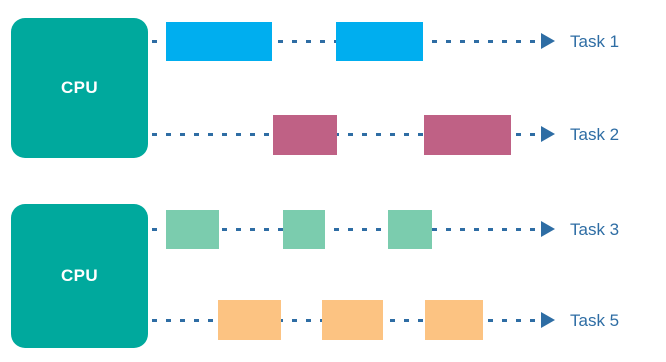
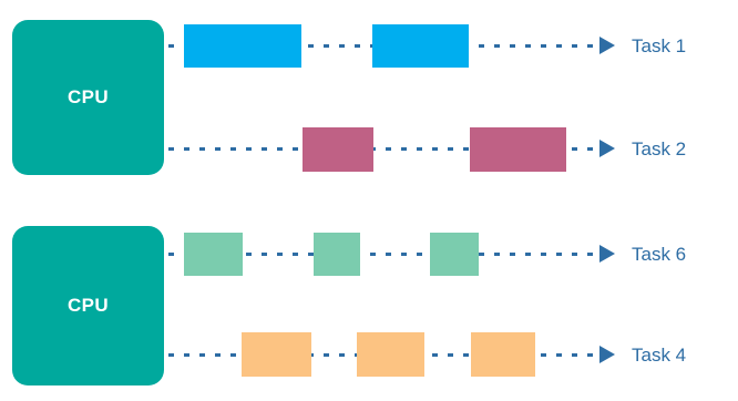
  CPU
  CPU
  Task 1
  Task 2
- Task 3
+ Task 6
- Task 5
+ Task 4
